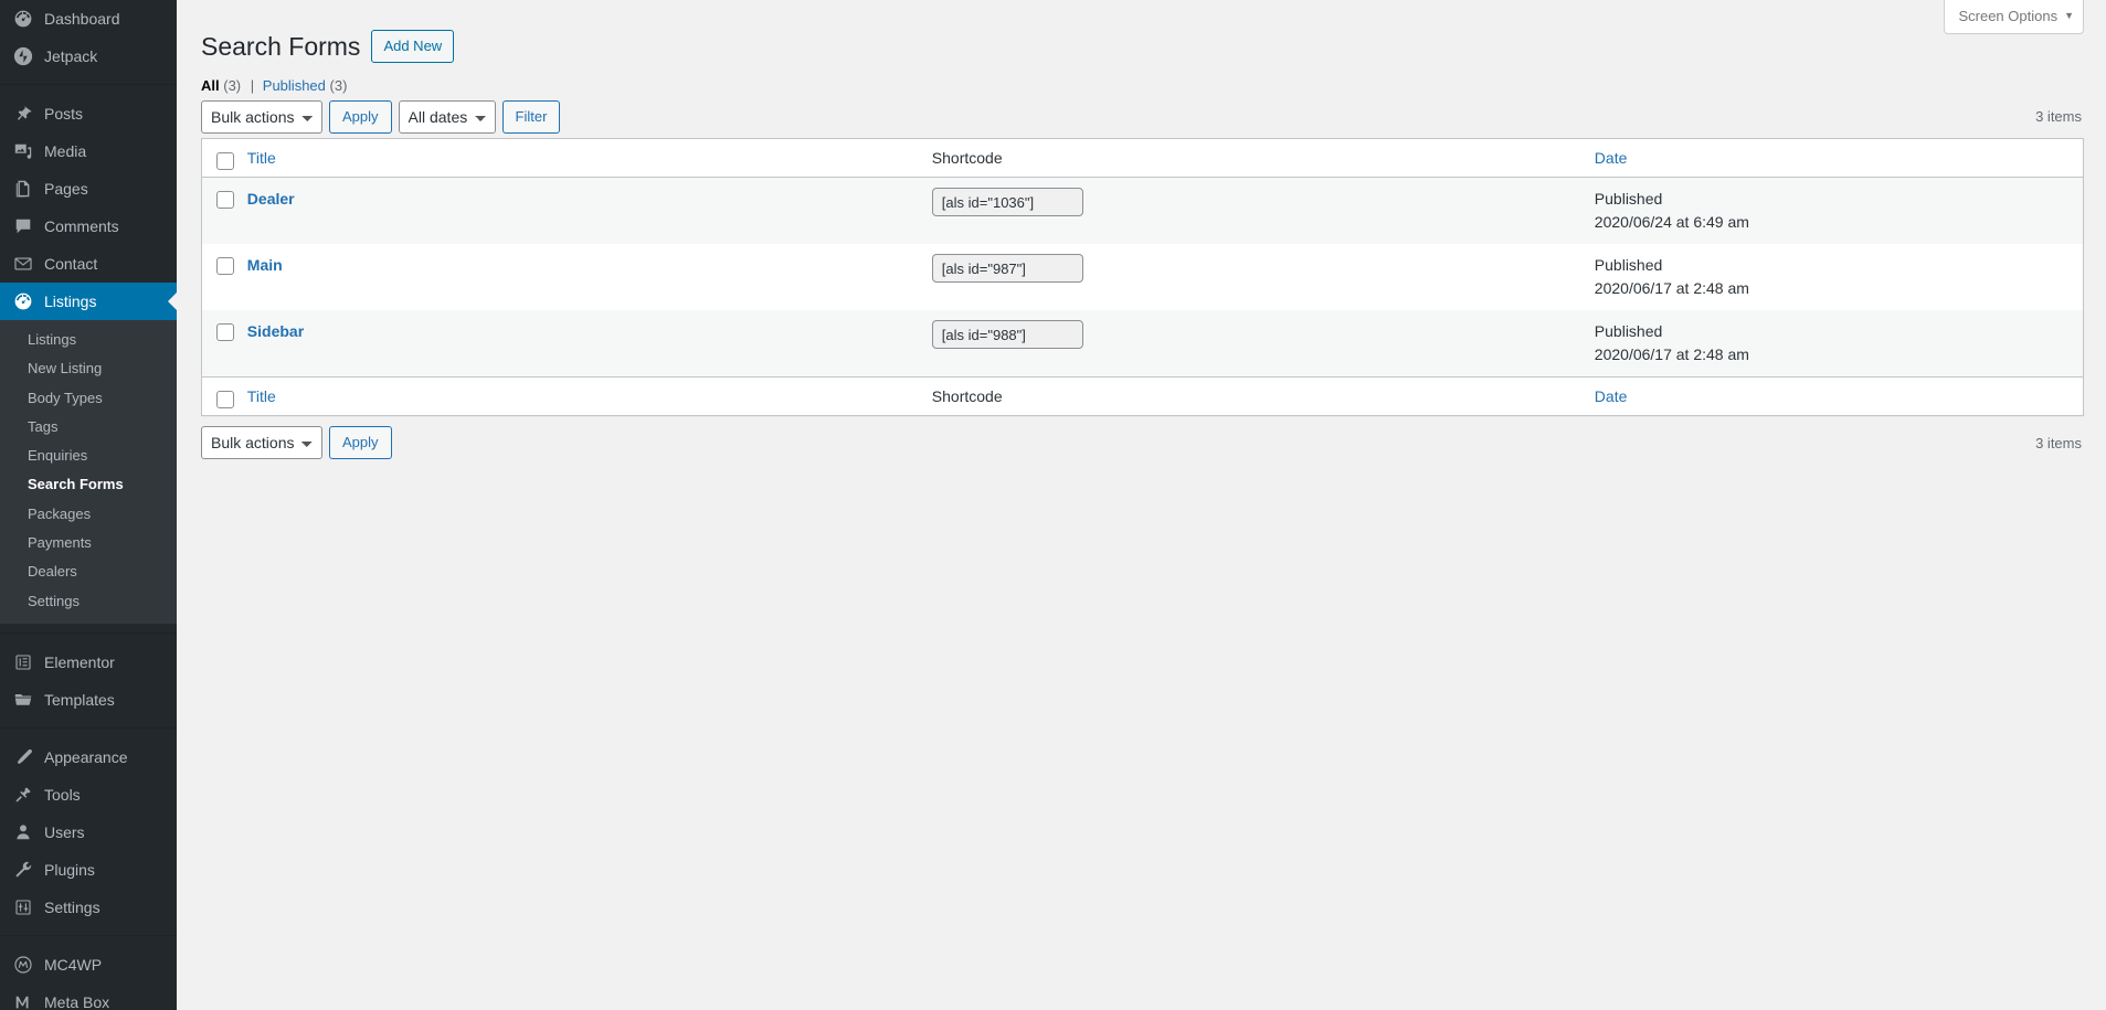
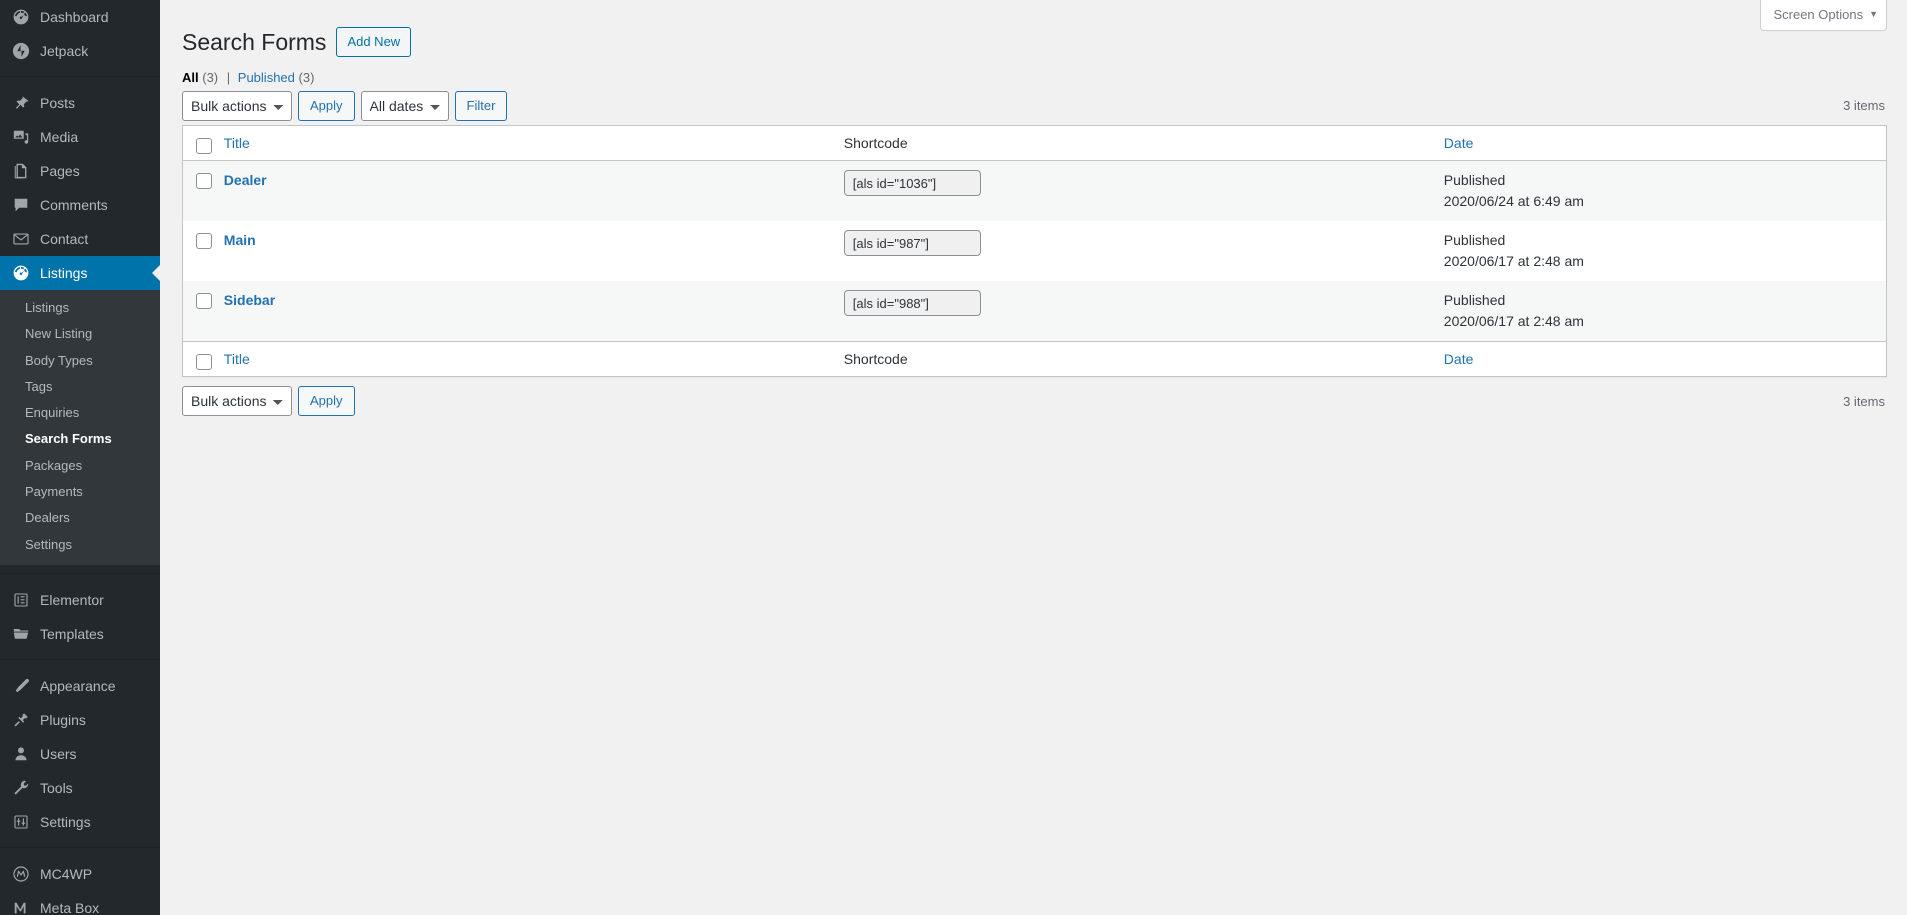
  Dashboard
  Jetpack
  Posts
  Media
  Pages
  Comments
  Contact
  Listings
  Listings
  New Listing
  Body Types
  Tags
  Enquiries
  Search Forms
  Packages
  Payments
  Dealers
  Settings
  Elementor
  Templates
  Appearance
- Tools
+ Plugins
  Users
- Plugins
+ Tools
  Settings
  MC4WP
  Meta Box
  Screen Options
  ▼
  Search Forms
  Add New
  All (3) | Published (3)
  Bulk actions
  Apply
  All dates
  Filter
  3 items
  	Title	Shortcode	Date
  	Dealer	[als id="1036"]	Published 2020/06/24 at 6:49 am
  	Main	[als id="987"]	Published 2020/06/17 at 2:48 am
  	Sidebar	[als id="988"]	Published 2020/06/17 at 2:48 am
  	Title	Shortcode	Date
  Bulk actions
  Apply
  3 items
